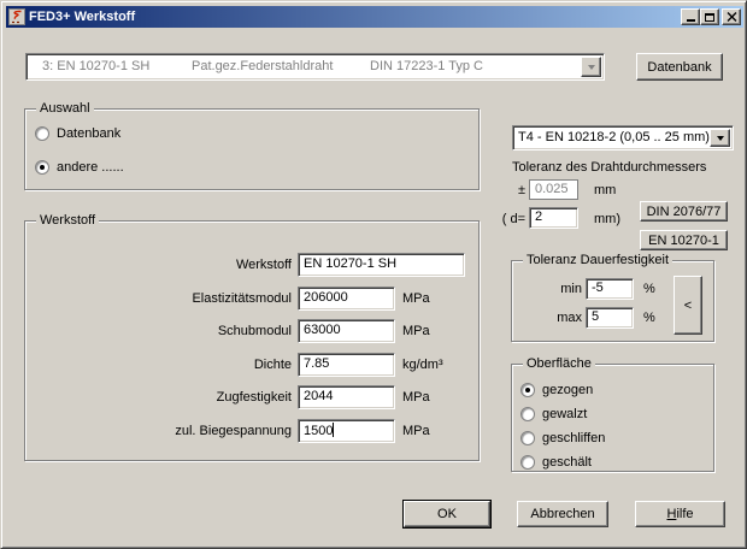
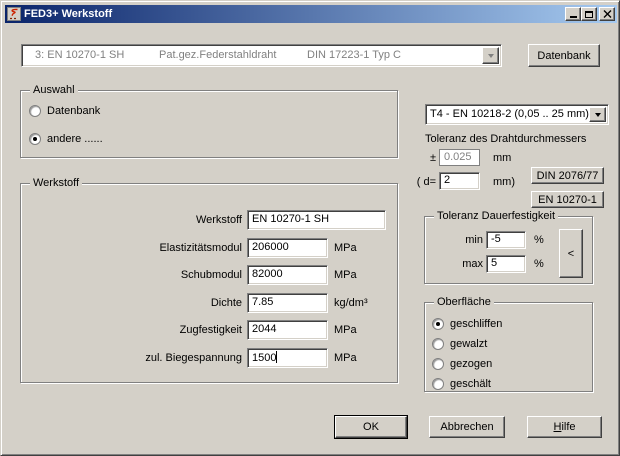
  FED3+ Werkstoff
  3: EN 10270-1 SH
  Pat.gez.Federstahldraht
  DIN 17223-1 Typ C
  Datenbank
  Auswahl
  Datenbank
  andere ......
  Werkstoff
  Werkstoff
  EN 10270-1 SH
  Elastizitätsmodul
  206000
  MPa
  Schubmodul
- 63000
+ 82000
  MPa
  Dichte
  7.85
  kg/dm³
  Zugfestigkeit
  2044
  MPa
  zul. Biegespannung
  1500
  MPa
  T4 - EN 10218-2 (0,05 .. 25 mm)
  Toleranz des Drahtdurchmessers
  ±
  0.025
  mm
  ( d=
  2
  mm)
  DIN 2076/77
  EN 10270-1
  Toleranz Dauerfestigkeit
  min
  -5
  %
  max
  5
  %
  <
  Oberfläche
- gezogen
+ geschliffen
  gewalzt
- geschliffen
+ gezogen
  geschält
  OK
  Abbrechen
  H
  ilfe
